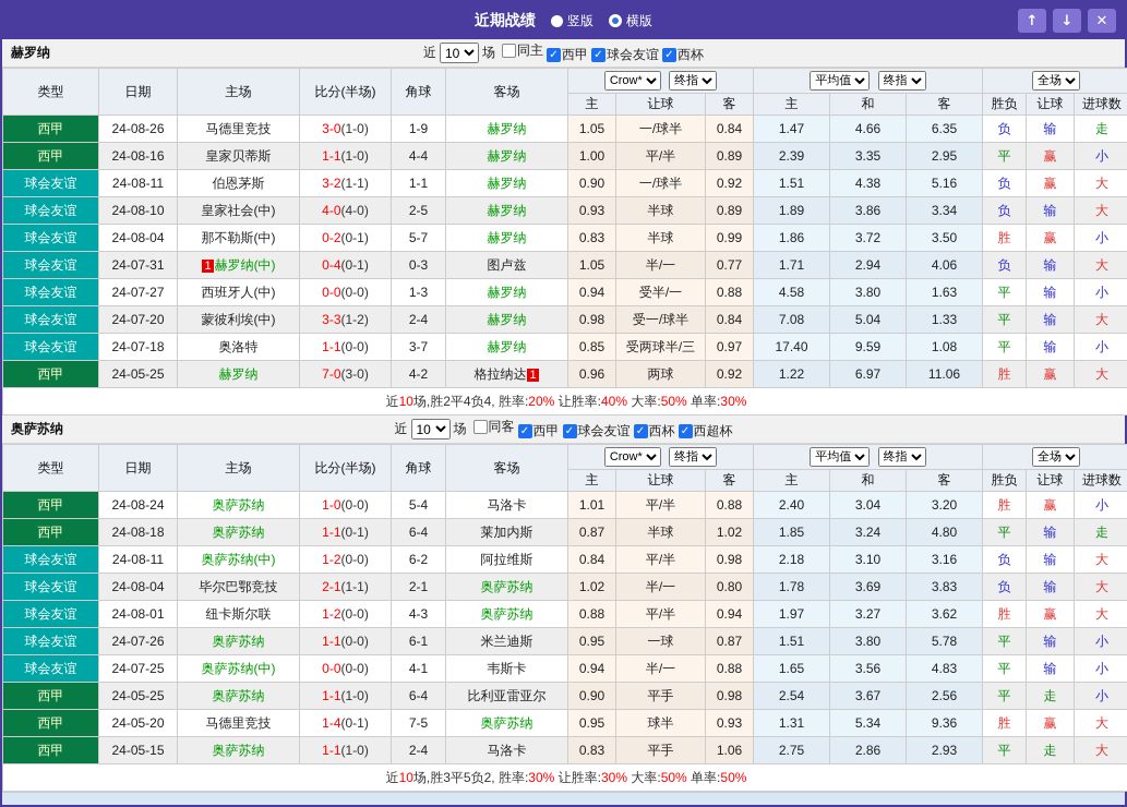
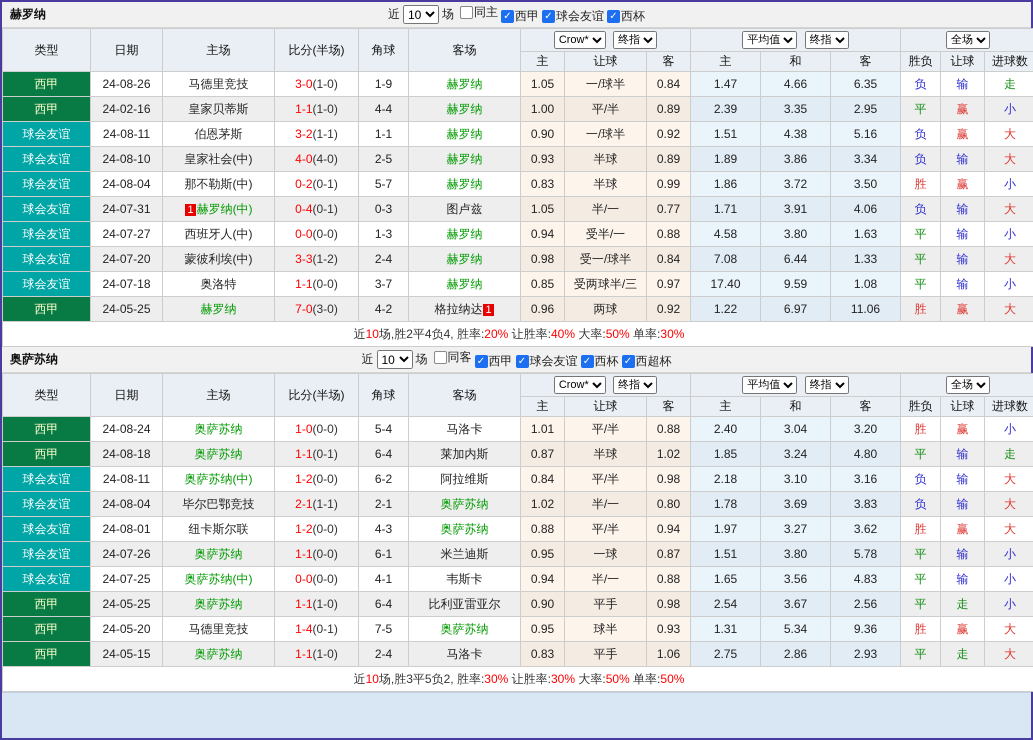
- 近期战绩
- 竖版
- 横版
- ↑
- ↓
- ✕
  赫罗纳
  近
  10
  场
  同主
  ✓
  西甲
  ✓
  球会友谊
  ✓
  西杯
  类型	日期	主场	比分(半场)	角球	客场	Crow* 终指	平均值 终指	全场
  主	让球	客	主	和	客	胜负	让球	进球数
  西甲	24-08-26	马德里竞技	3-0(1-0)	1-9	赫罗纳	1.05	一/球半	0.84	1.47	4.66	6.35	负	输	走
- 西甲	24-08-16	皇家贝蒂斯	1-1(1-0)	4-4	赫罗纳	1.00	平/半	0.89	2.39	3.35	2.95	平	赢	小
+ 西甲	24-02-16	皇家贝蒂斯	1-1(1-0)	4-4	赫罗纳	1.00	平/半	0.89	2.39	3.35	2.95	平	赢	小
  球会友谊	24-08-11	伯恩茅斯	3-2(1-1)	1-1	赫罗纳	0.90	一/球半	0.92	1.51	4.38	5.16	负	赢	大
  球会友谊	24-08-10	皇家社会(中)	4-0(4-0)	2-5	赫罗纳	0.93	半球	0.89	1.89	3.86	3.34	负	输	大
  球会友谊	24-08-04	那不勒斯(中)	0-2(0-1)	5-7	赫罗纳	0.83	半球	0.99	1.86	3.72	3.50	胜	赢	小
- 球会友谊	24-07-31	1 赫罗纳(中)	0-4(0-1)	0-3	图卢兹	1.05	半/一	0.77	1.71	2.94	4.06	负	输	大
+ 球会友谊	24-07-31	1 赫罗纳(中)	0-4(0-1)	0-3	图卢兹	1.05	半/一	0.77	1.71	3.91	4.06	负	输	大
  球会友谊	24-07-27	西班牙人(中)	0-0(0-0)	1-3	赫罗纳	0.94	受半/一	0.88	4.58	3.80	1.63	平	输	小
- 球会友谊	24-07-20	蒙彼利埃(中)	3-3(1-2)	2-4	赫罗纳	0.98	受一/球半	0.84	7.08	5.04	1.33	平	输	大
+ 球会友谊	24-07-20	蒙彼利埃(中)	3-3(1-2)	2-4	赫罗纳	0.98	受一/球半	0.84	7.08	6.44	1.33	平	输	大
  球会友谊	24-07-18	奥洛特	1-1(0-0)	3-7	赫罗纳	0.85	受两球半/三	0.97	17.40	9.59	1.08	平	输	小
  西甲	24-05-25	赫罗纳	7-0(3-0)	4-2	格拉纳达 1	0.96	两球	0.92	1.22	6.97	11.06	胜	赢	大
  近10场,胜2平4负4, 胜率:20% 让胜率:40% 大率:50% 单率:30%
  奥萨苏纳
  近
  10
  场
  同客
  ✓
  西甲
  ✓
  球会友谊
  ✓
  西杯
  ✓
  西超杯
  类型	日期	主场	比分(半场)	角球	客场	Crow* 终指	平均值 终指	全场
  主	让球	客	主	和	客	胜负	让球	进球数
  西甲	24-08-24	奥萨苏纳	1-0(0-0)	5-4	马洛卡	1.01	平/半	0.88	2.40	3.04	3.20	胜	赢	小
  西甲	24-08-18	奥萨苏纳	1-1(0-1)	6-4	莱加内斯	0.87	半球	1.02	1.85	3.24	4.80	平	输	走
  球会友谊	24-08-11	奥萨苏纳(中)	1-2(0-0)	6-2	阿拉维斯	0.84	平/半	0.98	2.18	3.10	3.16	负	输	大
  球会友谊	24-08-04	毕尔巴鄂竞技	2-1(1-1)	2-1	奥萨苏纳	1.02	半/一	0.80	1.78	3.69	3.83	负	输	大
  球会友谊	24-08-01	纽卡斯尔联	1-2(0-0)	4-3	奥萨苏纳	0.88	平/半	0.94	1.97	3.27	3.62	胜	赢	大
  球会友谊	24-07-26	奥萨苏纳	1-1(0-0)	6-1	米兰迪斯	0.95	一球	0.87	1.51	3.80	5.78	平	输	小
  球会友谊	24-07-25	奥萨苏纳(中)	0-0(0-0)	4-1	韦斯卡	0.94	半/一	0.88	1.65	3.56	4.83	平	输	小
  西甲	24-05-25	奥萨苏纳	1-1(1-0)	6-4	比利亚雷亚尔	0.90	平手	0.98	2.54	3.67	2.56	平	走	小
  西甲	24-05-20	马德里竞技	1-4(0-1)	7-5	奥萨苏纳	0.95	球半	0.93	1.31	5.34	9.36	胜	赢	大
  西甲	24-05-15	奥萨苏纳	1-1(1-0)	2-4	马洛卡	0.83	平手	1.06	2.75	2.86	2.93	平	走	大
  近10场,胜3平5负2, 胜率:30% 让胜率:30% 大率:50% 单率:50%
